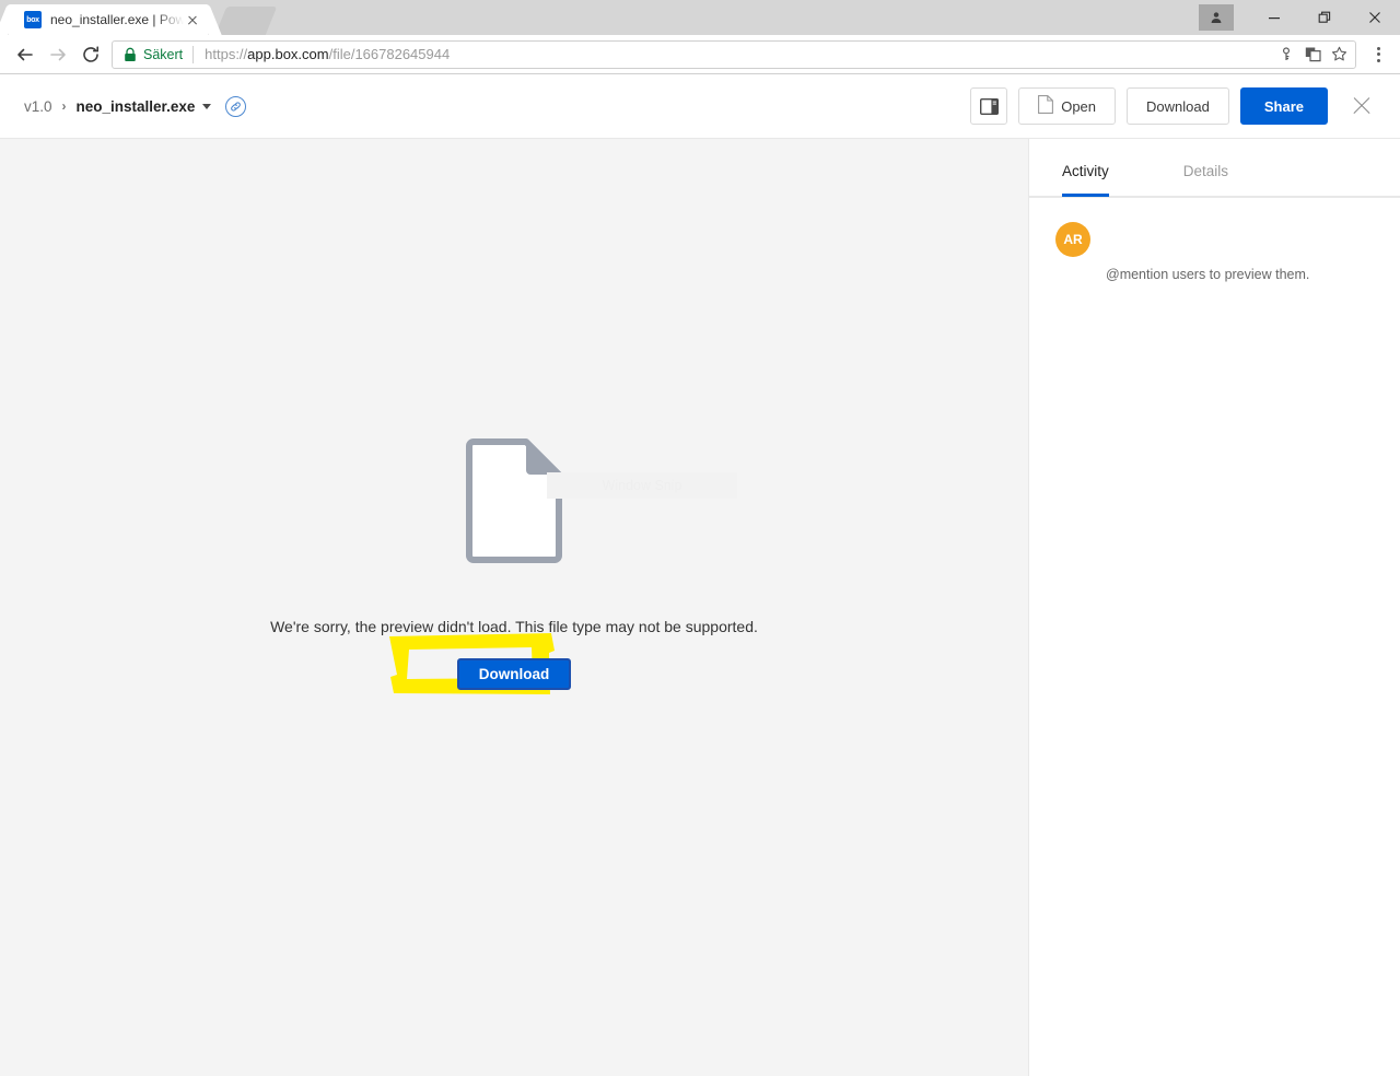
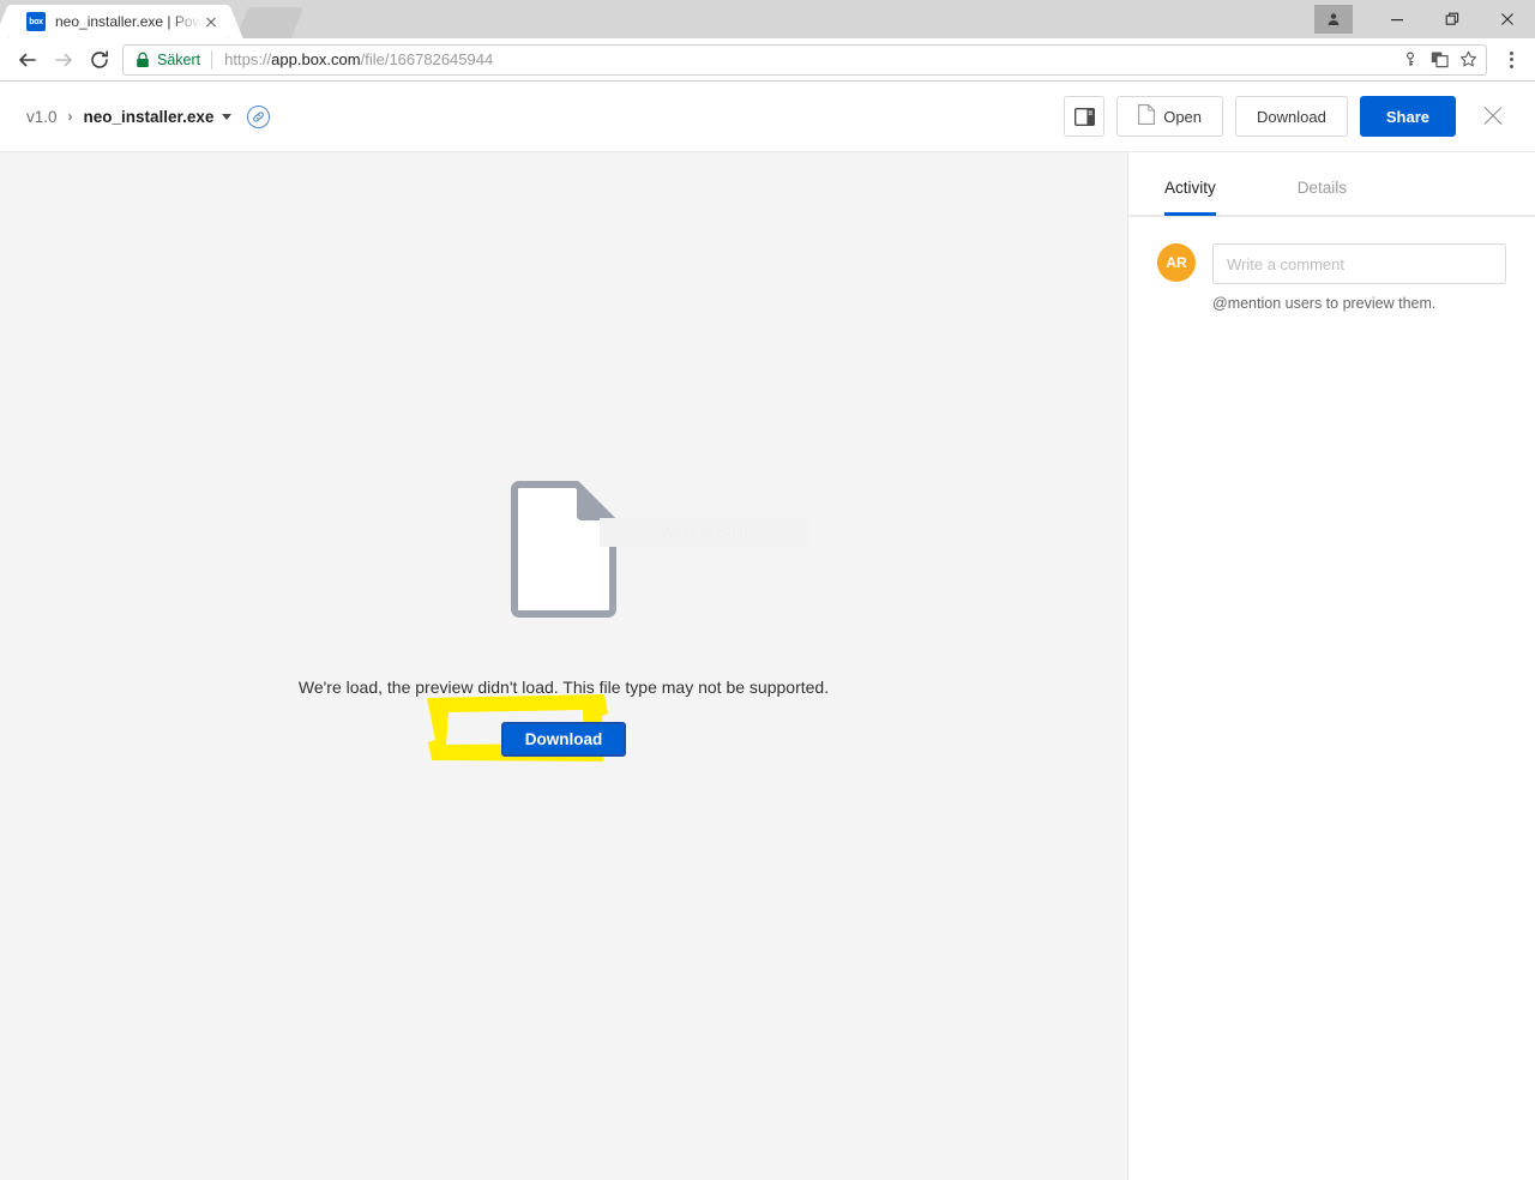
  neo_installer.exe | Pow
  Säkert
  https://app.box.com/file/166782645944
  v1.0
  ›
  neo_installer.exe
  Open
  Download
  Share
- We're sorry, the preview didn't load. This file type may not be supported.
+ We're load, the preview didn't load. This file type may not be supported.
  Download
  Activity
  Details
  AR
+ Write a comment
  @mention users to preview them.
